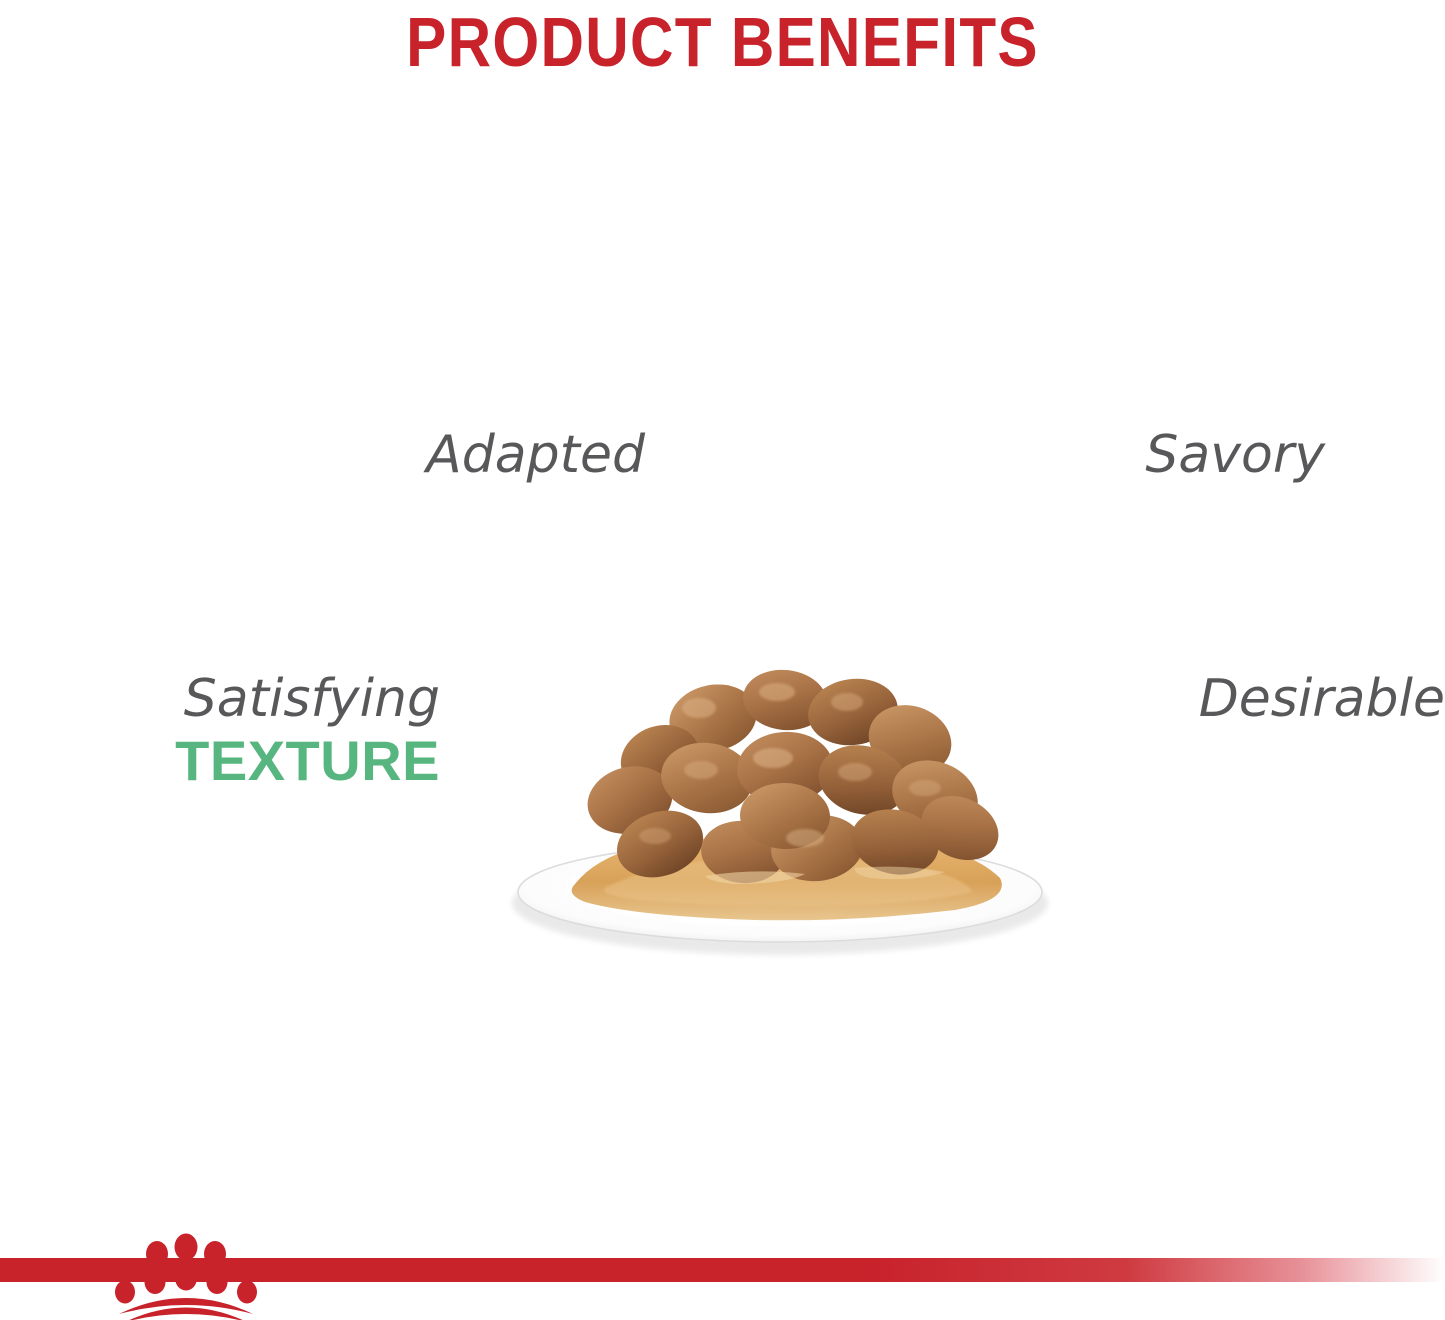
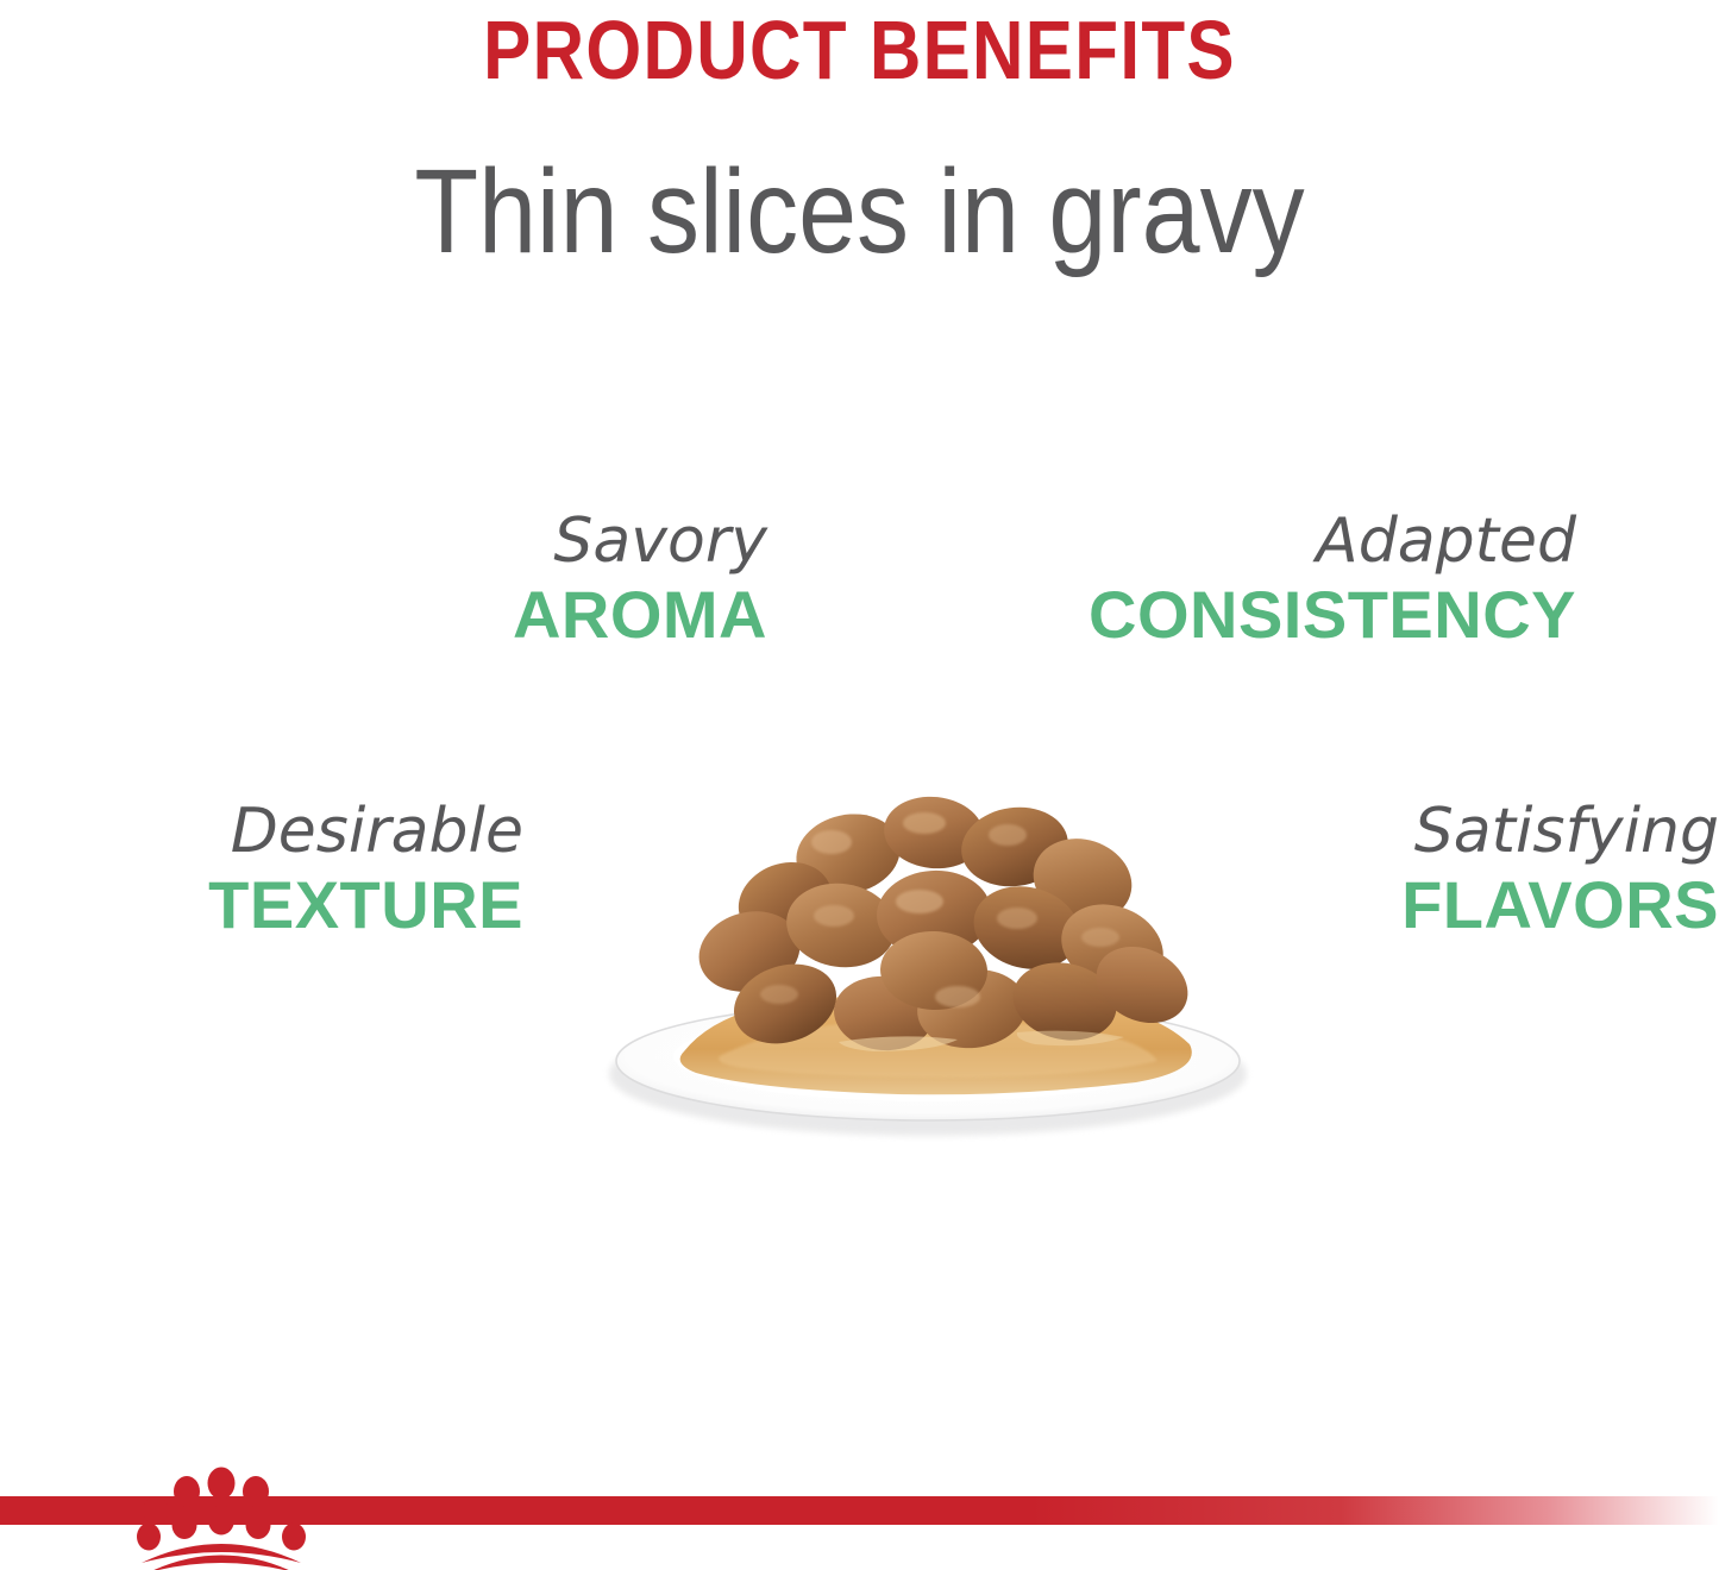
  PRODUCT BENEFITS
+ Thin slices in gravy
- Adapted
+ Savory
+ AROMA
- Savory
+ Adapted
+ CONSISTENCY
- Satisfying
+ Desirable
  TEXTURE
- Desirable
+ Satisfying
+ FLAVORS
